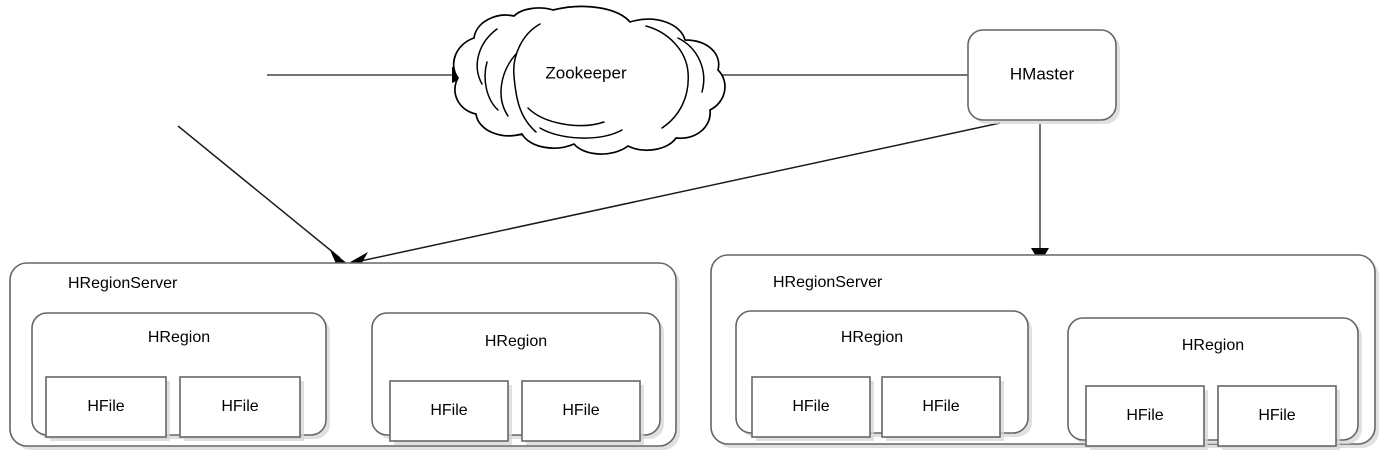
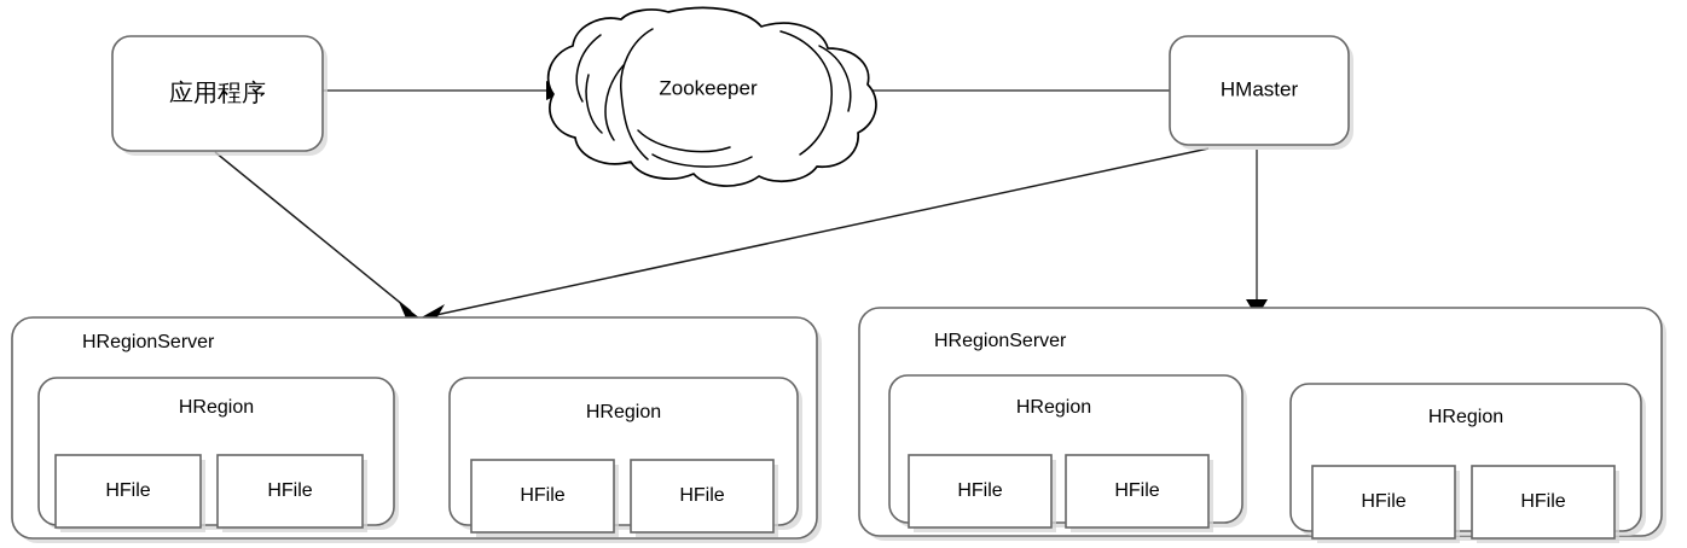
+ 应用程序
  Zookeeper
  HMaster
  HRegionServer
  HRegion
  HFile
  HFile
  HRegion
  HFile
  HFile
  HRegionServer
  HRegion
  HFile
  HFile
  HRegion
  HFile
  HFile
